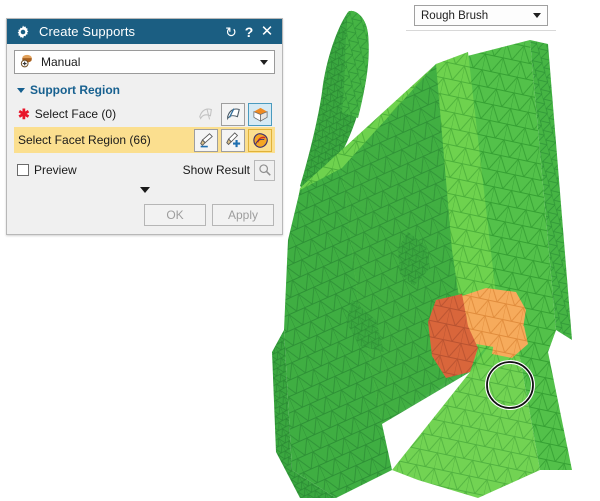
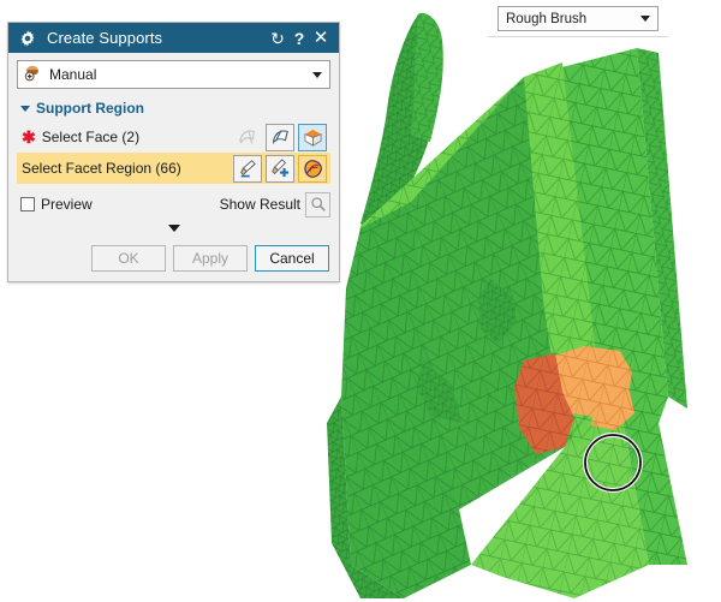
  Rough Brush
  Create Supports
  ↻
  ?
  ✕
  Manual
  Support Region
  ✱
- Select Face (0)
+ Select Face (2)
  Select Facet Region (66)
  Preview
  Show Result
  OK
  Apply
+ Cancel
